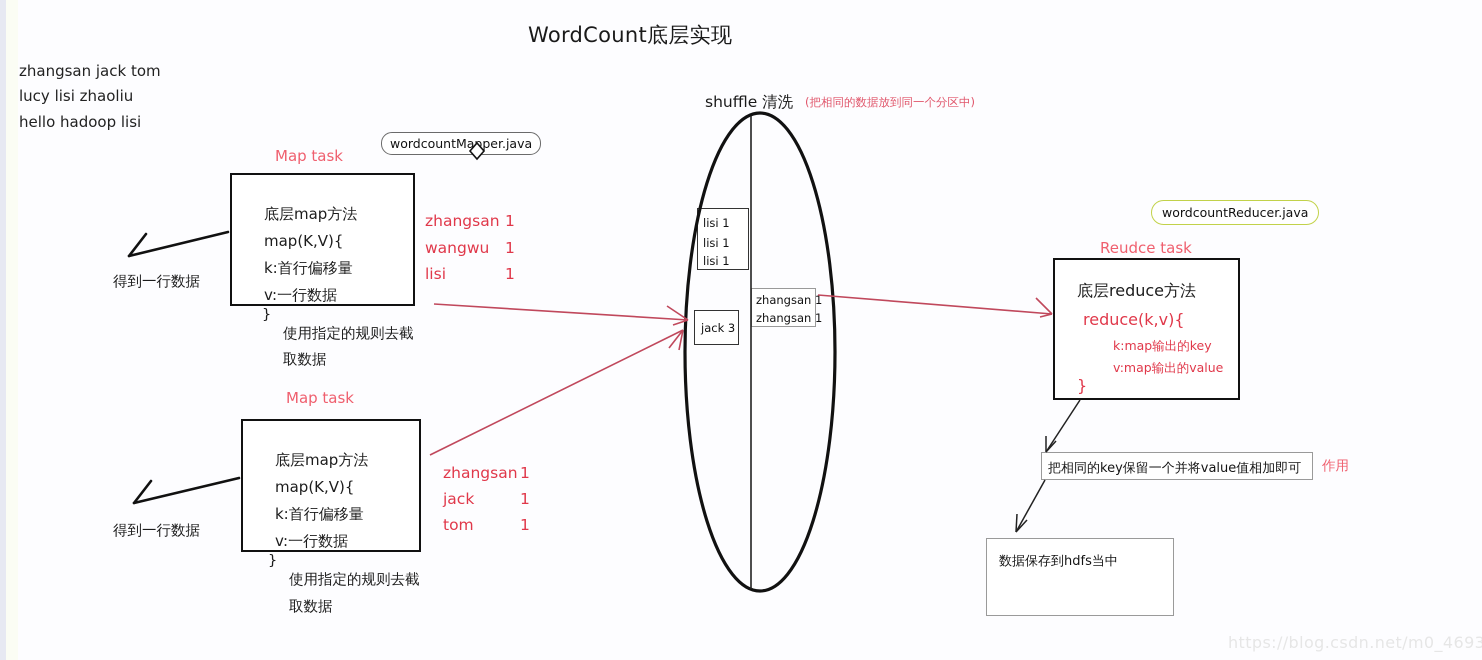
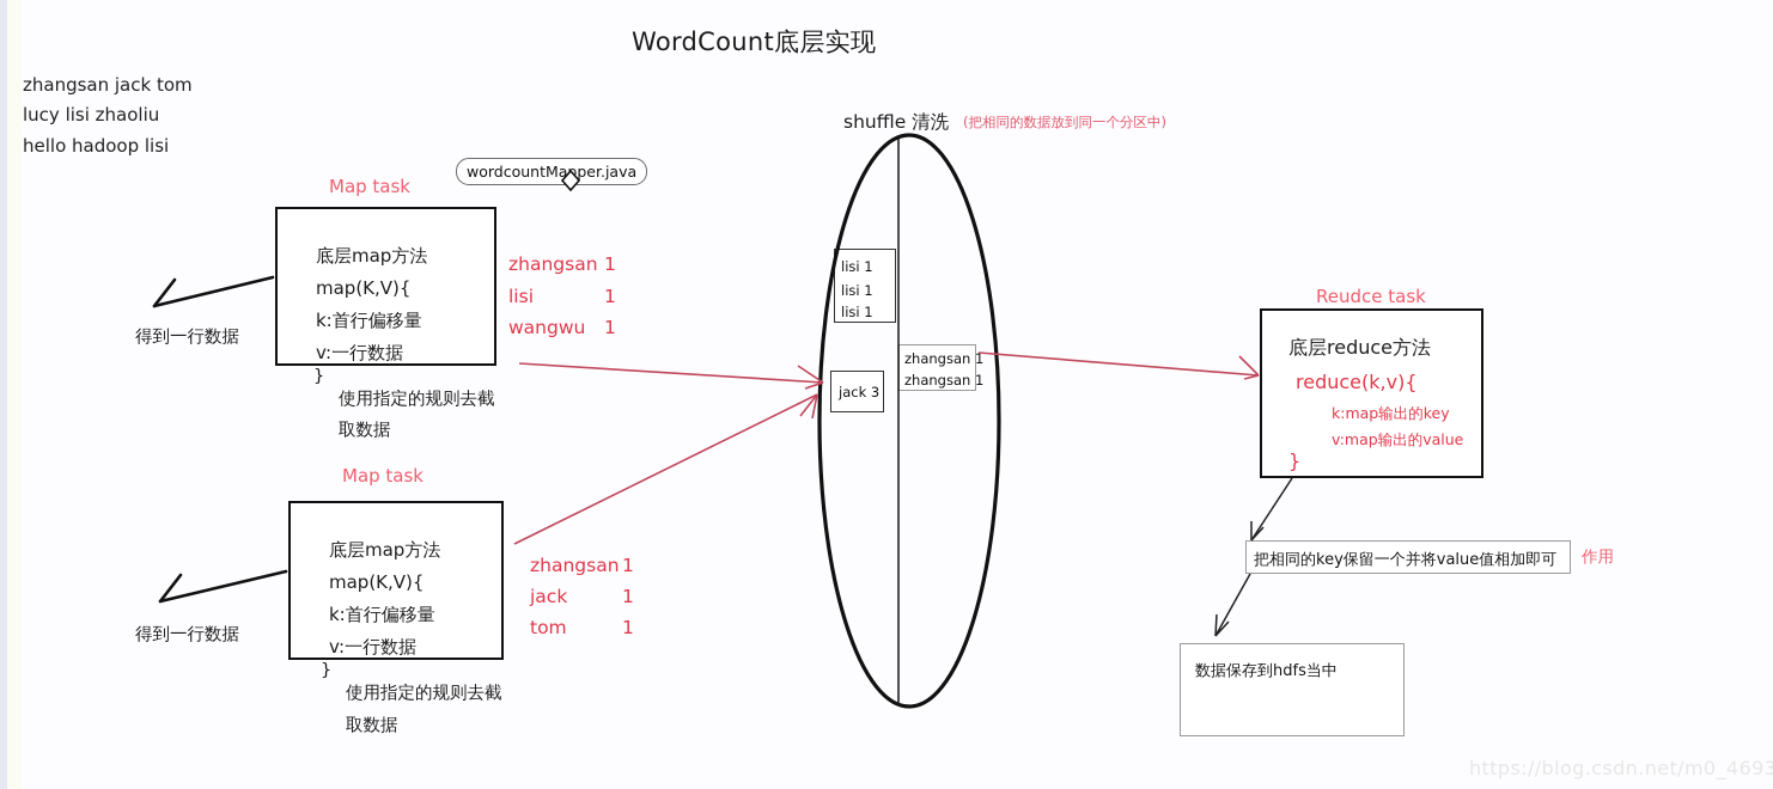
  WordCount底层实现
  zhangsan jack tom
  lucy lisi zhaoliu
  hello hadoop lisi
  shuffle 清洗
  (把相同的数据放到同一个分区中)
  Map task
  底层map方法
  map(K,V){
  k:首行偏移量
  v:一行数据
  }
  使用指定的规则去截
  取数据
  zhangsan
  1
- wangwu
+ lisi
  1
- lisi
+ wangwu
  1
  wordcountMaper.java
  Map task
  底层map方法
  map(K,V){
  k:首行偏移量
  v:一行数据
  }
  使用指定的规则去截
  取数据
  zhangsan
  1
  jack
  1
  tom
  1
  得到一行数据
  得到一行数据
  lisi 1
  lisi 1
  lisi 1
  jack 3
  zhangsan 1
  zhangsan 1
- wordcountReducer.java
  Reudce task
  底层reduce方法
  reduce(k,v){
  k:map输出的key
  v:map输出的value
  }
  把相同的key保留一个并将value值相加即可
  作用
  数据保存到hdfs当中
  https://blog.csdn.net/m0_4693
